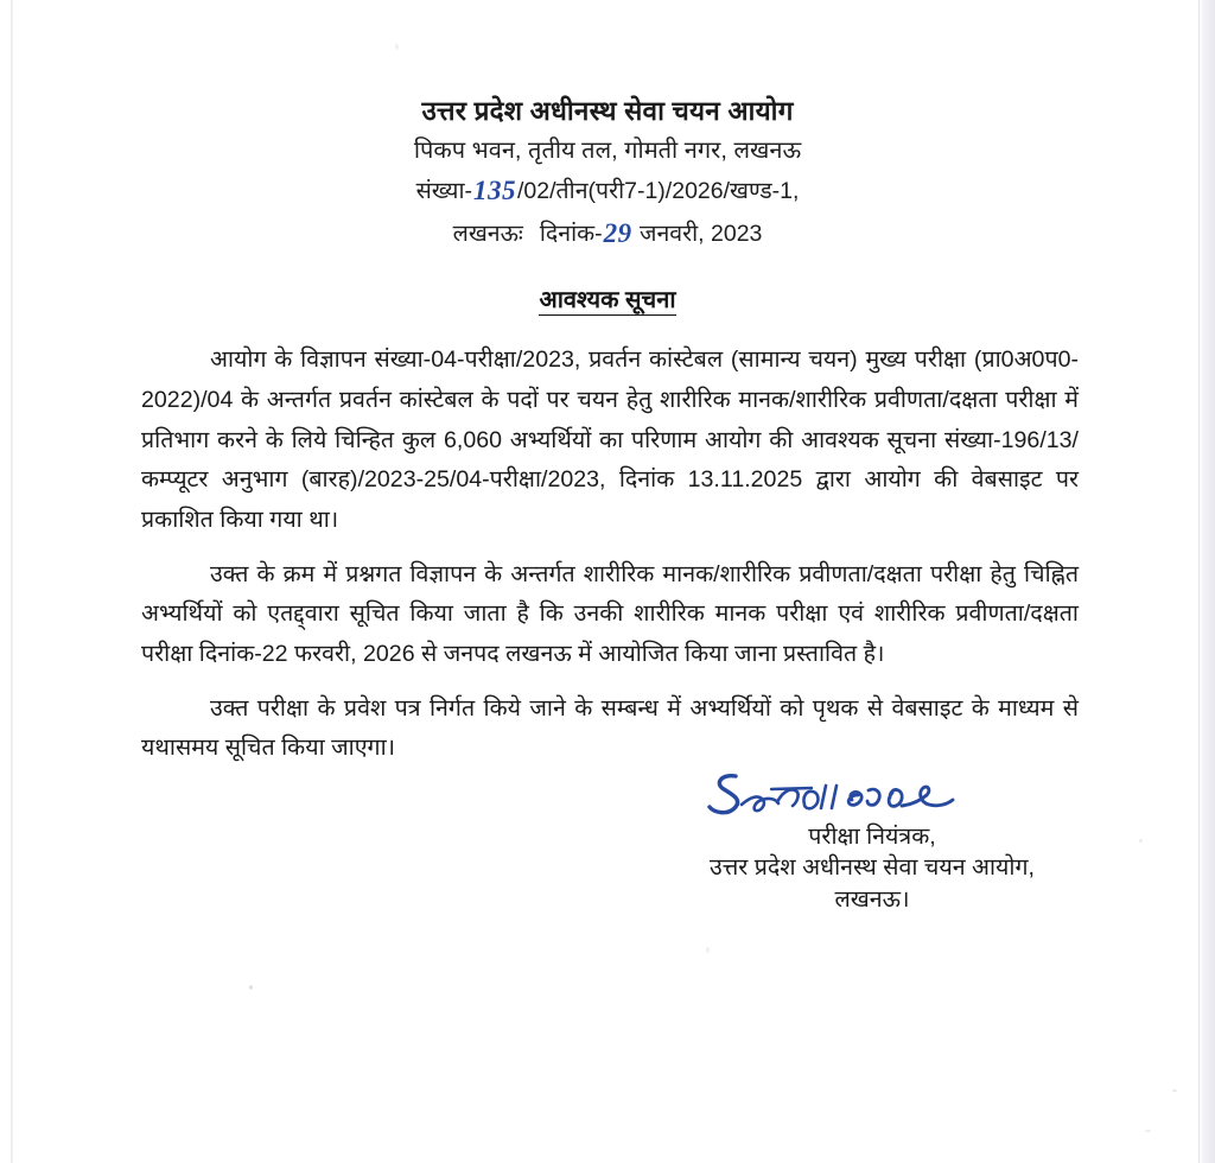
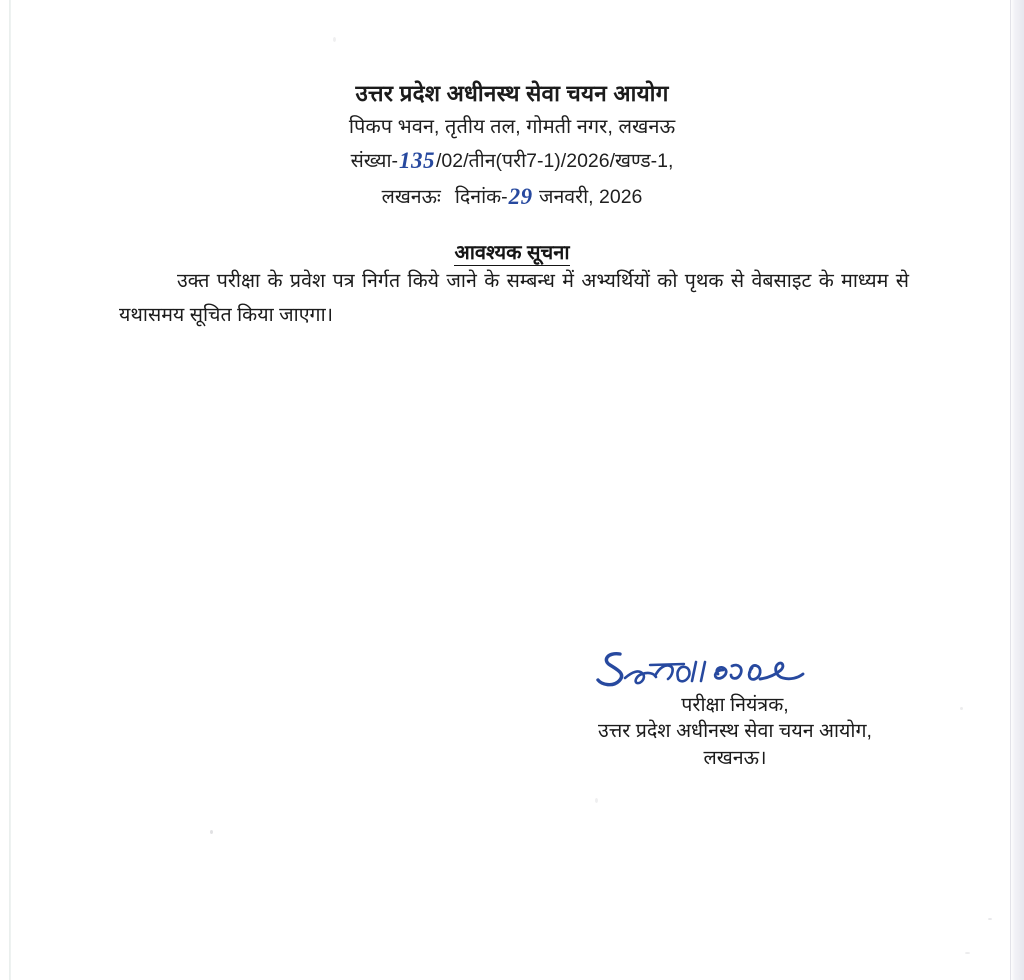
  उत्तर प्रदेश अधीनस्थ सेवा चयन आयोग
  पिकप भवन, तृतीय तल, गोमती नगर, लखनऊ
  संख्या-135/02/तीन(परी7-1)/2026/खण्ड-1,
- लखनऊः दिनांक-29 जनवरी, 2023
+ लखनऊः दिनांक-29 जनवरी, 2026
  आवश्यक सूचना
- आयोग के विज्ञापन संख्या-04-परीक्षा/2023, प्रवर्तन कांस्टेबल (सामान्य चयन) मुख्य परीक्षा (प्रा0अ0प0-2022)/04 के अन्तर्गत प्रवर्तन कांस्टेबल के पदों पर चयन हेतु शारीरिक मानक/शारीरिक प्रवीणता/दक्षता परीक्षा में प्रतिभाग करने के लिये चिन्हित कुल 6,060 अभ्यर्थियों का परिणाम आयोग की आवश्यक सूचना संख्या-196/13/कम्प्यूटर अनुभाग (बारह)/2023-25/04-परीक्षा/2023, दिनांक 13.11.2025 द्वारा आयोग की वेबसाइट पर प्रकाशित किया गया था।
- उक्त के क्रम में प्रश्नगत विज्ञापन के अन्तर्गत शारीरिक मानक/शारीरिक प्रवीणता/दक्षता परीक्षा हेतु चिह्नित अभ्यर्थियों को एतद्द्वारा सूचित किया जाता है कि उनकी शारीरिक मानक परीक्षा एवं शारीरिक प्रवीणता/दक्षता परीक्षा दिनांक-22 फरवरी, 2026 से जनपद लखनऊ में आयोजित किया जाना प्रस्तावित है।
  उक्त परीक्षा के प्रवेश पत्र निर्गत किये जाने के सम्बन्ध में अभ्यर्थियों को पृथक से वेबसाइट के माध्यम से यथासमय सूचित किया जाएगा।
  परीक्षा नियंत्रक,
  उत्तर प्रदेश अधीनस्थ सेवा चयन आयोग,
  लखनऊ।
